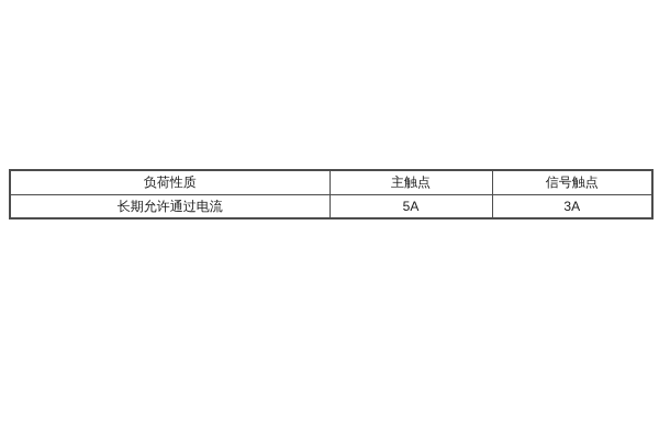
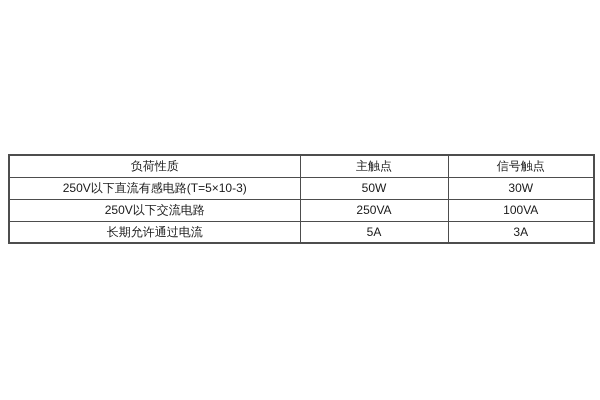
  负荷性质	主触点	信号触点
+ 250V以下直流有感电路(T=5×10-3)	50W	30W
+ 250V以下交流电路	250VA	100VA
  长期允许通过电流	5A	3A
